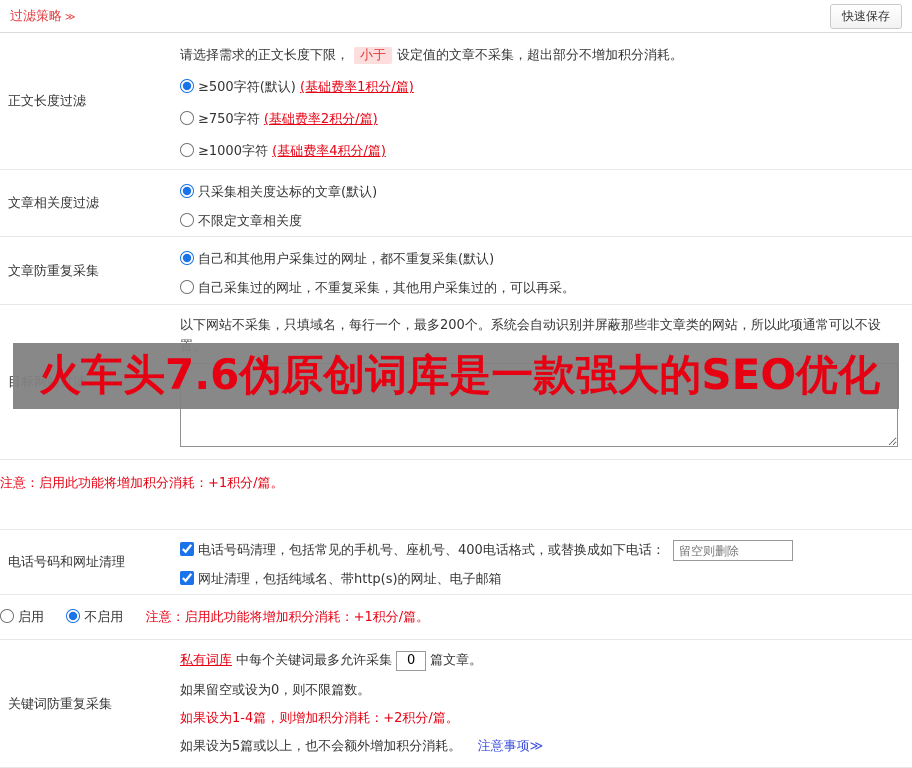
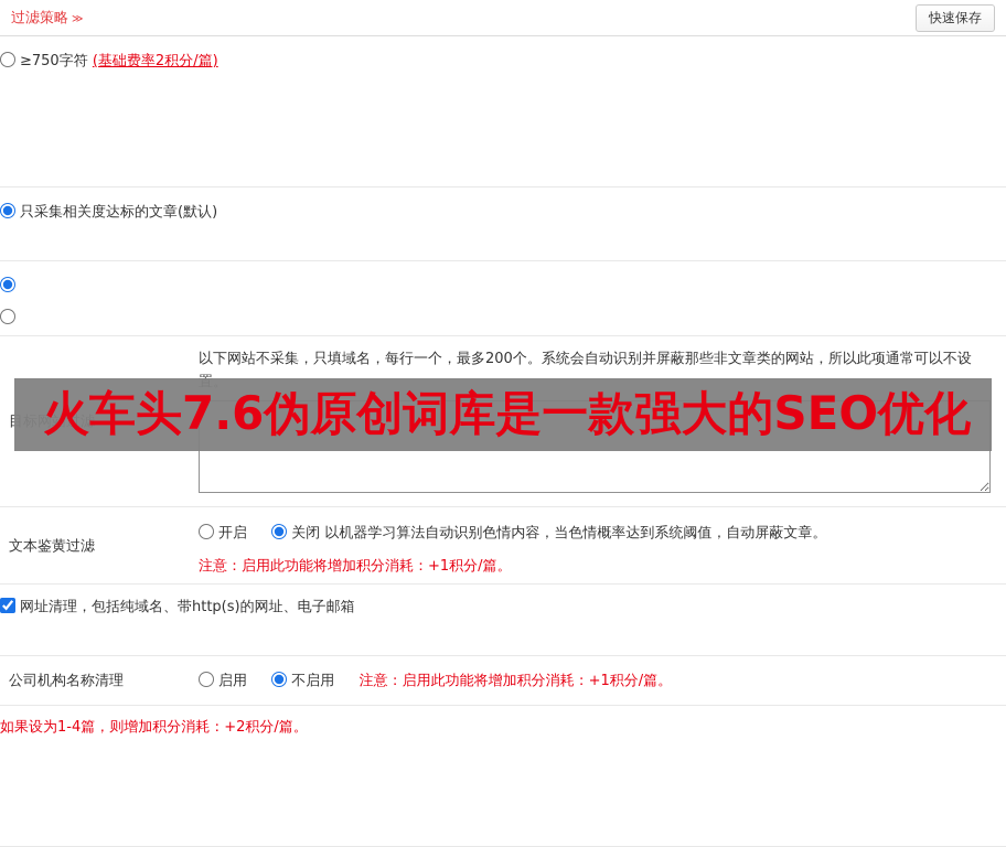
  过滤策略 ≫
  快速保存
- 正文长度过滤
- 请选择需求的正文长度下限， 小于 设定值的文章不采集，超出部分不增加积分消耗。
- ≥500字符(默认) (基础费率1积分/篇)
  ≥750字符 (基础费率2积分/篇)
- ≥1000字符 (基础费率4积分/篇)
- 文章相关度过滤
  只采集相关度达标的文章(默认)
- 不限定文章相关度
- 文章防重复采集
- 自己和其他用户采集过的网址，都不重复采集(默认)
- 自己采集过的网址，不重复采集，其他用户采集过的，可以再采。
  以下网站不采集，只填域名，每行一个，最多200个。系统会自动识别并屏蔽那些非文章类的网站，所以此项通常可以不设
+ 文本鉴黄过滤
+ 开启 关闭 以机器学习算法自动识别色情内容，当色情概率达到系统阈值，自动屏蔽文章。
  注意：启用此功能将增加积分消耗：+1积分/篇。
- 电话号码和网址清理
- 电话号码清理，包括常见的手机号、座机号、400电话格式，或替换成如下电话： 留空则删除
  网址清理，包括纯域名、带http(s)的网址、电子邮箱
+ 公司机构名称清理
  启用 不启用 注意：启用此功能将增加积分消耗：+1积分/篇。
- 关键词防重复采集
- 私有词库 中每个关键词最多允许采集 0 篇文章。
- 如果留空或设为0，则不限篇数。
  如果设为1-4篇，则增加积分消耗：+2积分/篇。
- 如果设为5篇或以上，也不会额外增加积分消耗。 注意事项≫
  火车头7.6伪原创词库是一款强大的SEO优化
